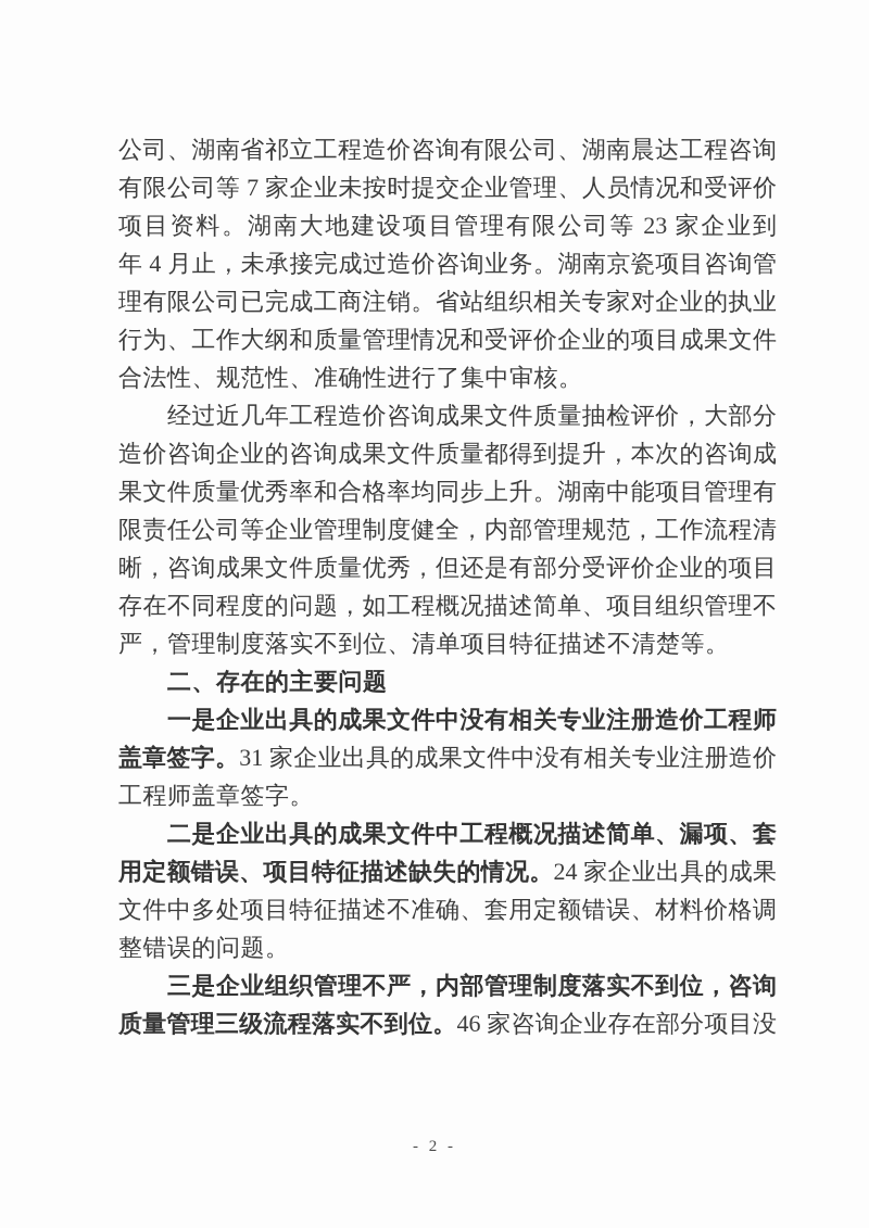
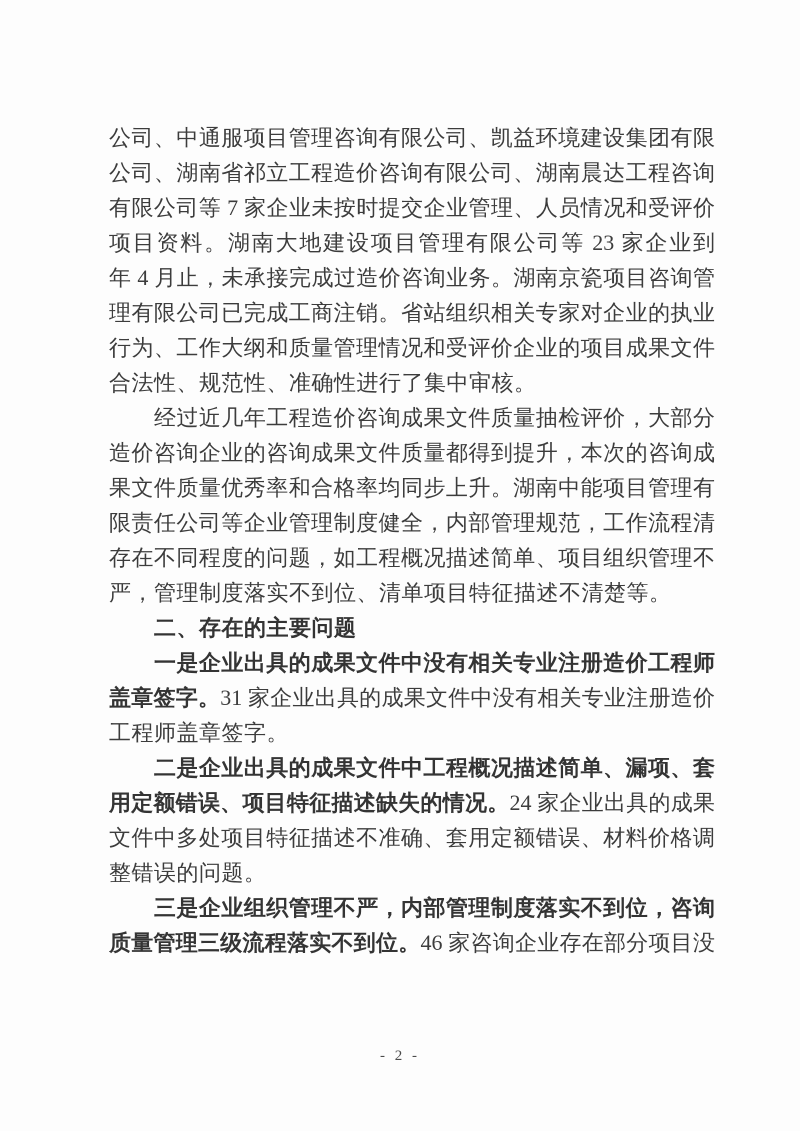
+ 公司、中通服项目管理咨询有限公司、凯益环境建设集团有限
  公司、湖南省祁立工程造价咨询有限公司、湖南晨达工程咨询
  有限公司等 7 家企业未按时提交企业管理、人员情况和受评价
  项目资料。湖南大地建设项目管理有限公司等 23 家企业到
  年 4 月止，未承接完成过造价咨询业务。湖南京瓷项目咨询管
  理有限公司已完成工商注销。省站组织相关专家对企业的执业
  行为、工作大纲和质量管理情况和受评价企业的项目成果文件
  合法性、规范性、准确性进行了集中审核。
  经过近几年工程造价咨询成果文件质量抽检评价，大部分
  造价咨询企业的咨询成果文件质量都得到提升，本次的咨询成
  果文件质量优秀率和合格率均同步上升。湖南中能项目管理有
  限责任公司等企业管理制度健全，内部管理规范，工作流程清
- 晰，咨询成果文件质量优秀，但还是有部分受评价企业的项目
  存在不同程度的问题，如工程概况描述简单、项目组织管理不
  严，管理制度落实不到位、清单项目特征描述不清楚等。
  二、存在的主要问题
  一是企业出具的成果文件中没有相关专业注册造价工程师
  盖章签字。31 家企业出具的成果文件中没有相关专业注册造价
  工程师盖章签字。
  二是企业出具的成果文件中工程概况描述简单、漏项、套
  用定额错误、项目特征描述缺失的情况。24 家企业出具的成果
  文件中多处项目特征描述不准确、套用定额错误、材料价格调
  整错误的问题。
  三是企业组织管理不严，内部管理制度落实不到位，咨询
  质量管理三级流程落实不到位。46 家咨询企业存在部分项目没
  - 2 -
